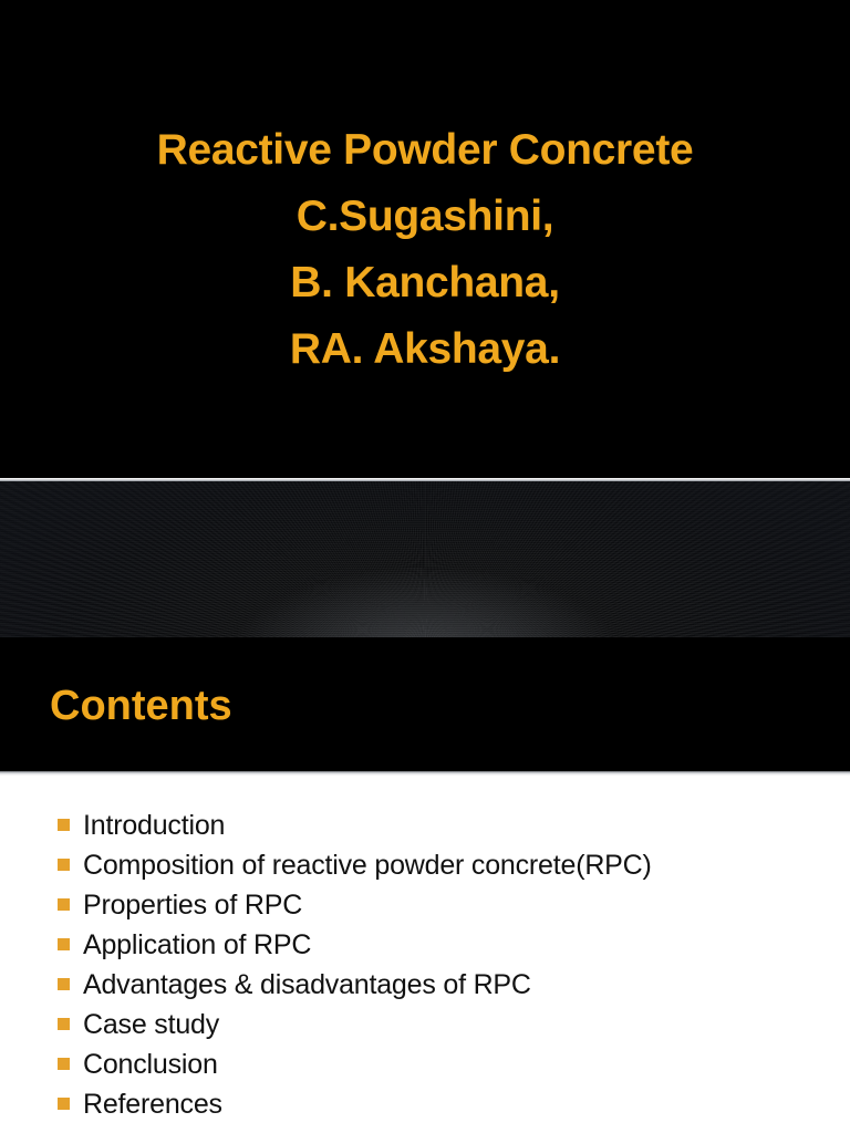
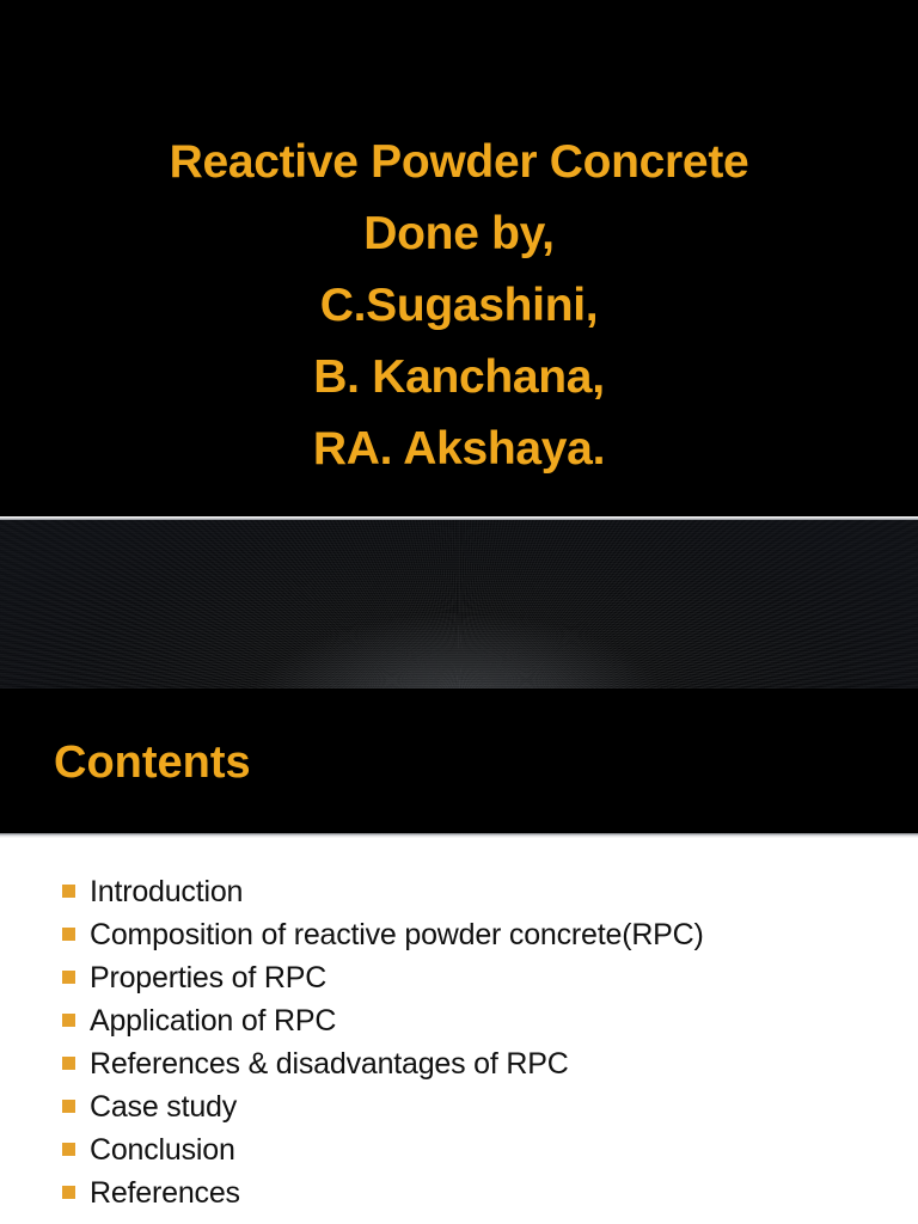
  Reactive Powder Concrete
+ Done by,
  C.Sugashini,
  B. Kanchana,
  RA. Akshaya.
  Contents
  Introduction
  Composition of reactive powder concrete(RPC)
  Properties of RPC
  Application of RPC
- Advantages & disadvantages of RPC
+ References & disadvantages of RPC
  Case study
  Conclusion
  References
